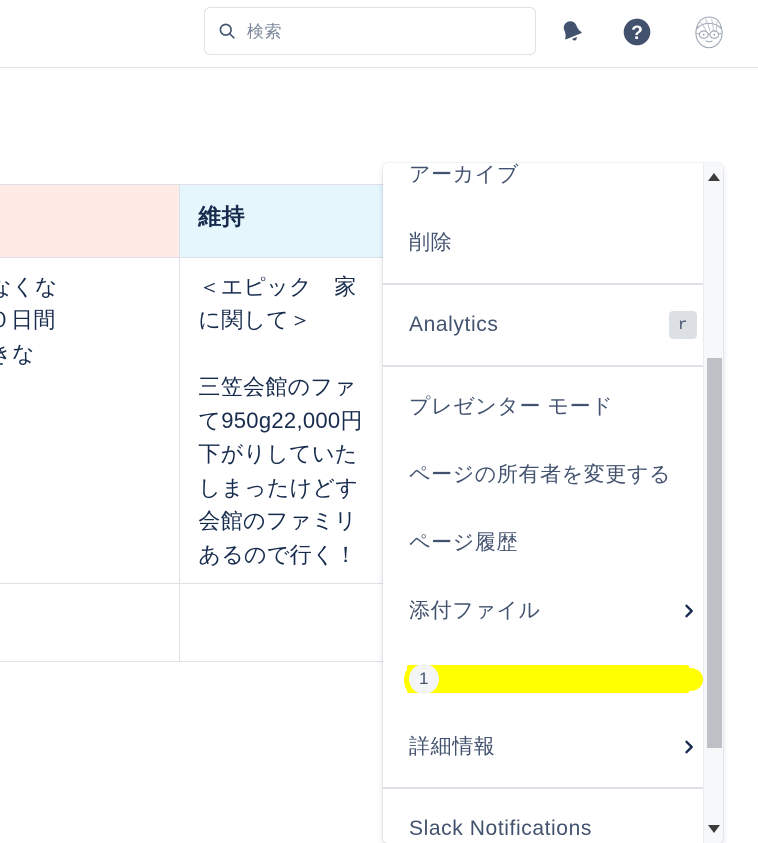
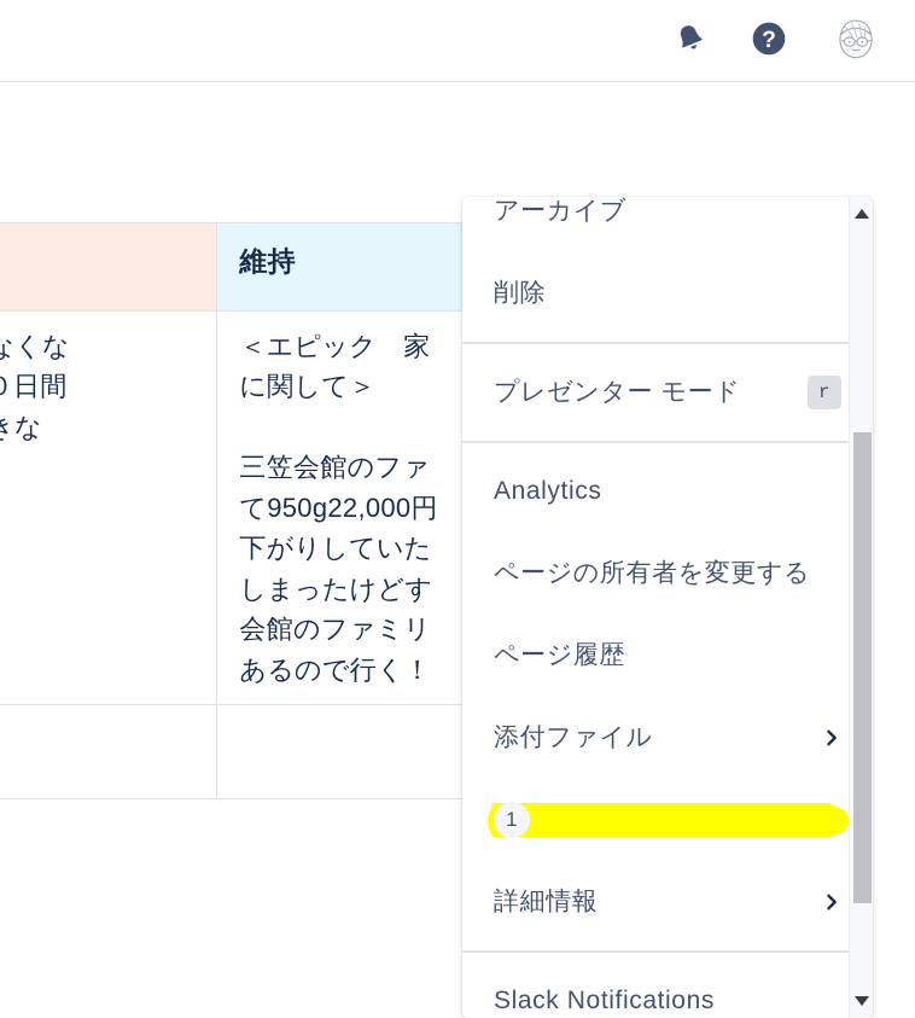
- 検索
  ?
  	維持
  なくな 日間 きな	＜エピック 家 に関して＞ 三笠会館のファ て950g22,000円 下がりしていた しまったけどす 会館のファミリ あるので行く！
  アーカイブ
  削除
- Analytics
+ プレゼンター モード
  r
- プレゼンター モード
+ Analytics
  ページの所有者を変更する
  ページ履歴
  添付ファイル
  1
  詳細情報
  Slack Notifications
